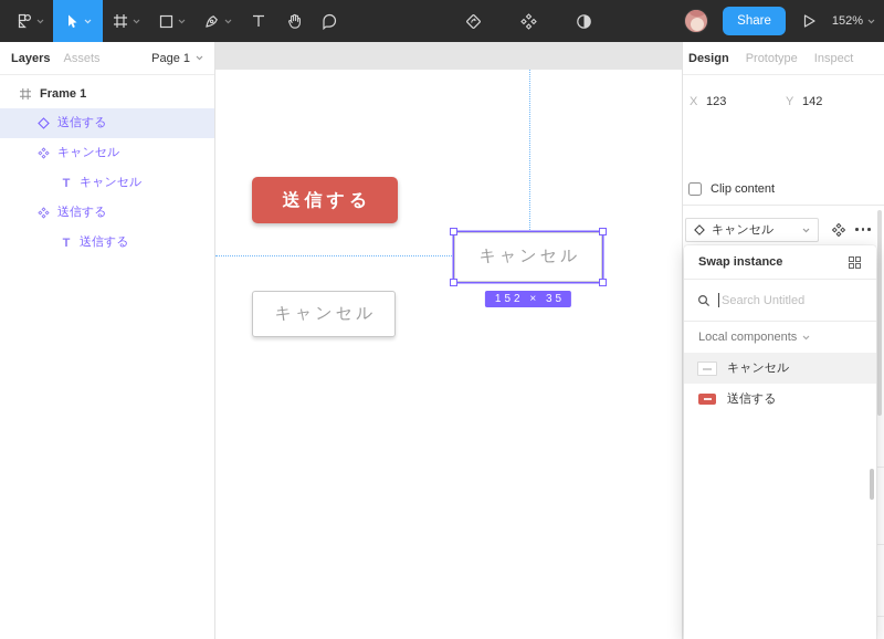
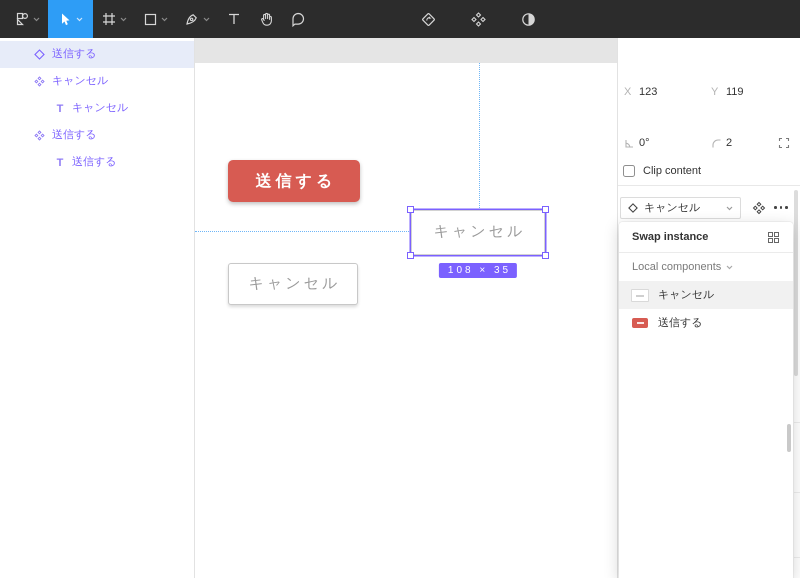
- Share
- 152%
- Layers
- Assets
- Page 1
- Frame 1
  送信する
  キャンセル
  T
  キャンセル
  送信する
  T
  送信する
  送信する
  キャンセル
- 152 × 35
+ 108 × 35
  キャンセル
- Design
- Prototype
- Inspect
  X
  123
  Y
- 142
+ 119
+ 0°
+ 2
  Clip content
  キャンセル
  Swap instance
- Search Untitled
  Local components
  キャンセル
  送信する
